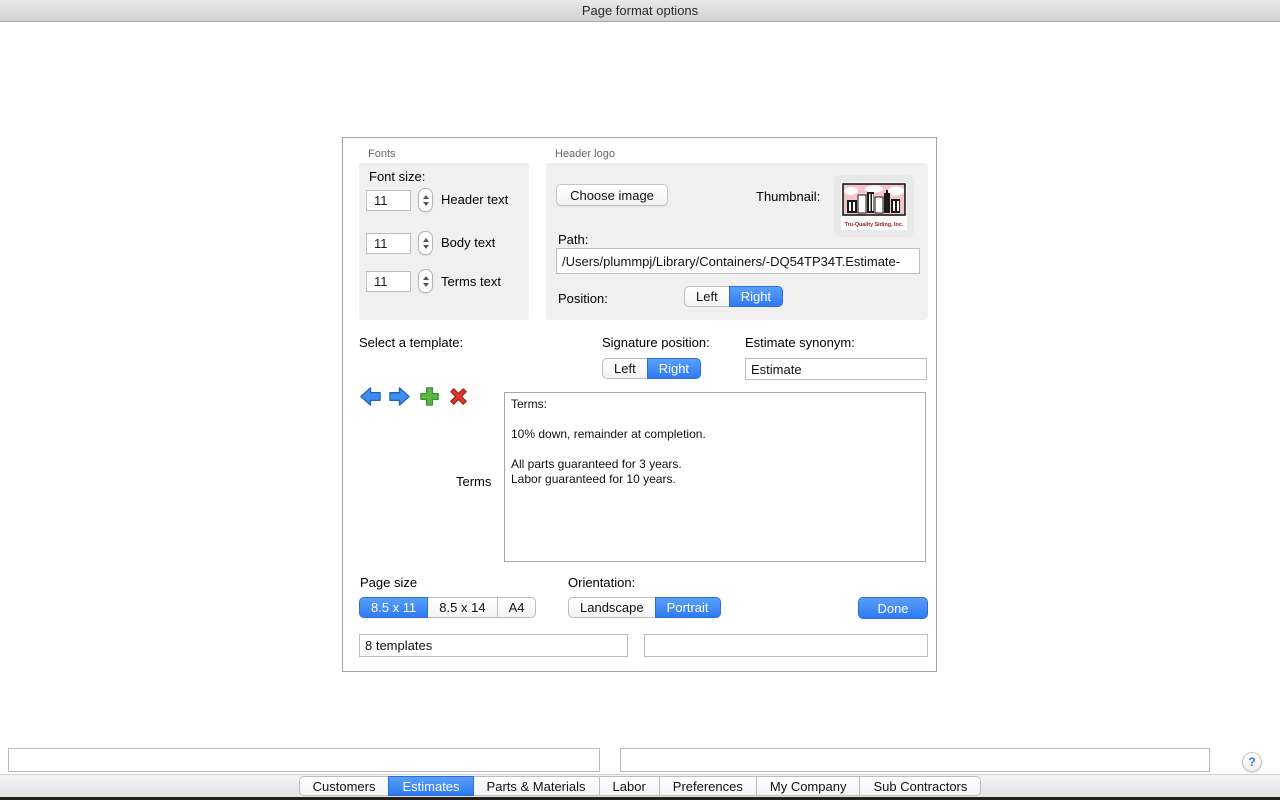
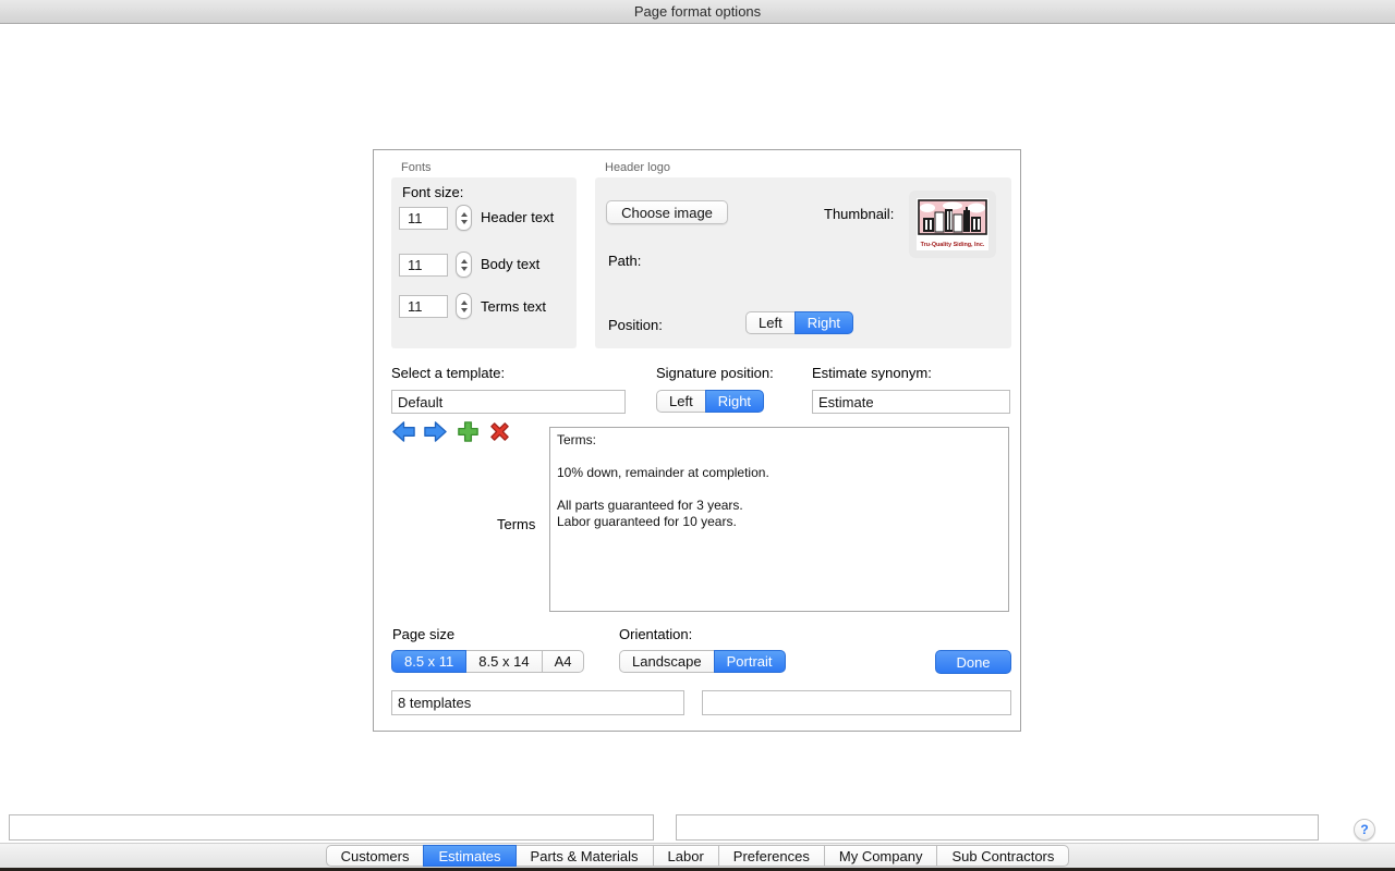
  Page format options
  Fonts
  Font size:
  11
  Header text
  11
  Body text
  11
  Terms text
  Header logo
  Choose image
  Thumbnail:
  Path:
- /Users/plummpj/Library/Containers/-DQ54TP34T.Estimate-
  Position:
  Left
  Right
  Select a template:
+ Default
  Signature position:
  Left
  Right
  Estimate synonym:
  Estimate
  Terms
  Terms:
  10% down, remainder at completion.
  All parts guaranteed for 3 years.
  Labor guaranteed for 10 years.
  Page size
  8.5 x 11
  8.5 x 14
  A4
  Orientation:
  Landscape
  Portrait
  Done
  8 templates
  ?
  Customers
  Estimates
  Parts & Materials
  Labor
  Preferences
  My Company
  Sub Contractors
